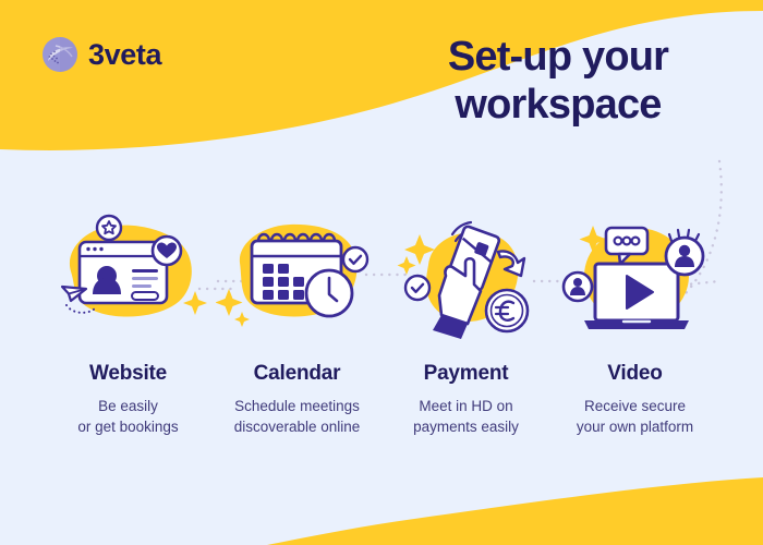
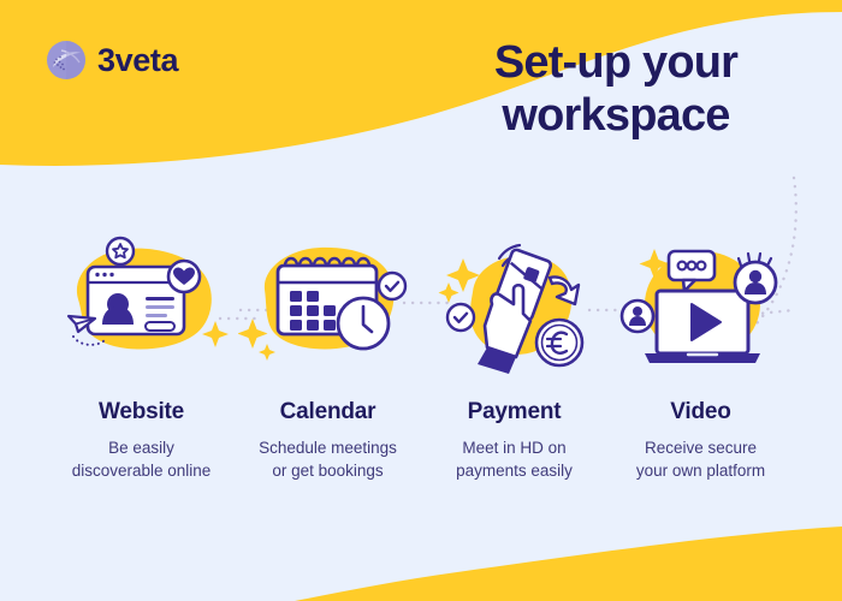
  3veta
  Set-up your
  workspace
  Website
  Be easily
- or get bookings
+ discoverable online
  Calendar
  Schedule meetings
- discoverable online
+ or get bookings
  Payment
  Meet in HD on
  payments easily
  Video
  Receive secure
  your own platform
